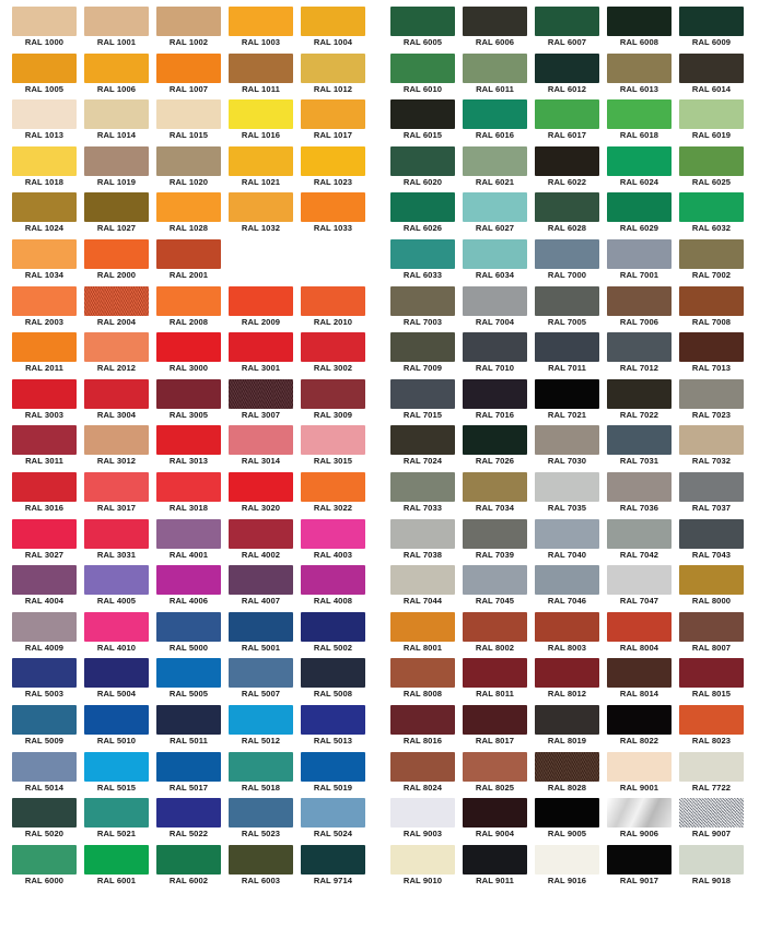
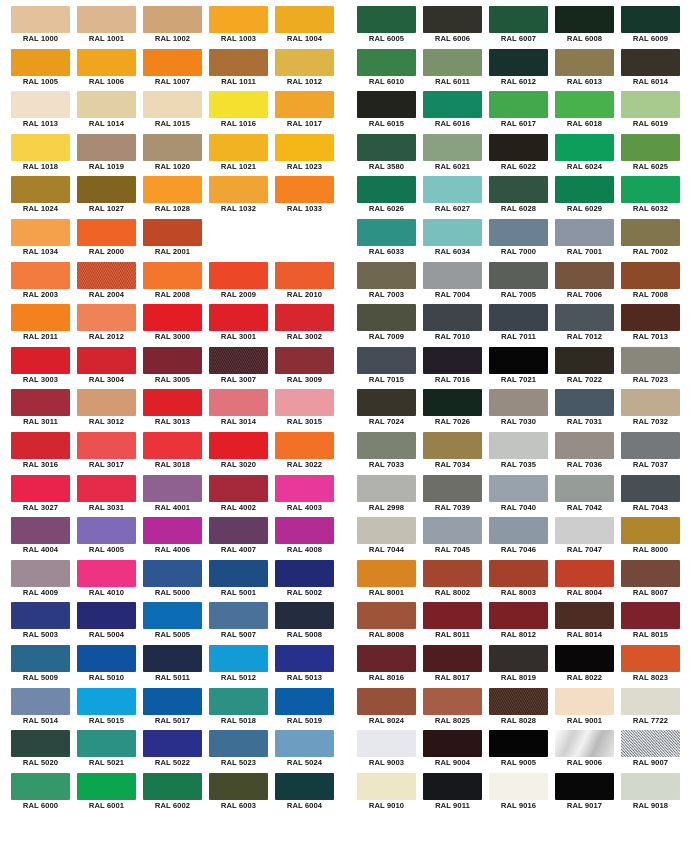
  RAL 1000
  RAL 1001
  RAL 1002
  RAL 1003
  RAL 1004
  RAL 1005
  RAL 1006
  RAL 1007
  RAL 1011
  RAL 1012
  RAL 1013
  RAL 1014
  RAL 1015
  RAL 1016
  RAL 1017
  RAL 1018
  RAL 1019
  RAL 1020
  RAL 1021
  RAL 1023
  RAL 1024
  RAL 1027
  RAL 1028
  RAL 1032
  RAL 1033
  RAL 1034
  RAL 2000
  RAL 2001
  RAL 2003
  RAL 2004
  RAL 2008
  RAL 2009
  RAL 2010
  RAL 2011
  RAL 2012
  RAL 3000
  RAL 3001
  RAL 3002
  RAL 3003
  RAL 3004
  RAL 3005
  RAL 3007
  RAL 3009
  RAL 3011
  RAL 3012
  RAL 3013
  RAL 3014
  RAL 3015
  RAL 3016
  RAL 3017
  RAL 3018
  RAL 3020
  RAL 3022
  RAL 3027
  RAL 3031
  RAL 4001
  RAL 4002
  RAL 4003
  RAL 4004
  RAL 4005
  RAL 4006
  RAL 4007
  RAL 4008
  RAL 4009
  RAL 4010
  RAL 5000
  RAL 5001
  RAL 5002
  RAL 5003
  RAL 5004
  RAL 5005
  RAL 5007
  RAL 5008
  RAL 5009
  RAL 5010
  RAL 5011
  RAL 5012
  RAL 5013
  RAL 5014
  RAL 5015
  RAL 5017
  RAL 5018
  RAL 5019
  RAL 5020
  RAL 5021
  RAL 5022
  RAL 5023
  RAL 5024
  RAL 6000
  RAL 6001
  RAL 6002
  RAL 6003
- RAL 9714
+ RAL 6004
  RAL 6005
  RAL 6006
  RAL 6007
  RAL 6008
  RAL 6009
  RAL 6010
  RAL 6011
  RAL 6012
  RAL 6013
  RAL 6014
  RAL 6015
  RAL 6016
  RAL 6017
  RAL 6018
  RAL 6019
- RAL 6020
+ RAL 3580
  RAL 6021
  RAL 6022
  RAL 6024
  RAL 6025
  RAL 6026
  RAL 6027
  RAL 6028
  RAL 6029
  RAL 6032
  RAL 6033
  RAL 6034
  RAL 7000
  RAL 7001
  RAL 7002
  RAL 7003
  RAL 7004
  RAL 7005
  RAL 7006
  RAL 7008
  RAL 7009
  RAL 7010
  RAL 7011
  RAL 7012
  RAL 7013
  RAL 7015
  RAL 7016
  RAL 7021
  RAL 7022
  RAL 7023
  RAL 7024
  RAL 7026
  RAL 7030
  RAL 7031
  RAL 7032
  RAL 7033
  RAL 7034
  RAL 7035
  RAL 7036
  RAL 7037
- RAL 7038
+ RAL 2998
  RAL 7039
  RAL 7040
  RAL 7042
  RAL 7043
  RAL 7044
  RAL 7045
  RAL 7046
  RAL 7047
  RAL 8000
  RAL 8001
  RAL 8002
  RAL 8003
  RAL 8004
  RAL 8007
  RAL 8008
  RAL 8011
  RAL 8012
  RAL 8014
  RAL 8015
  RAL 8016
  RAL 8017
  RAL 8019
  RAL 8022
  RAL 8023
  RAL 8024
  RAL 8025
  RAL 8028
  RAL 9001
  RAL 7722
  RAL 9003
  RAL 9004
  RAL 9005
  RAL 9006
  RAL 9007
  RAL 9010
  RAL 9011
  RAL 9016
  RAL 9017
  RAL 9018
